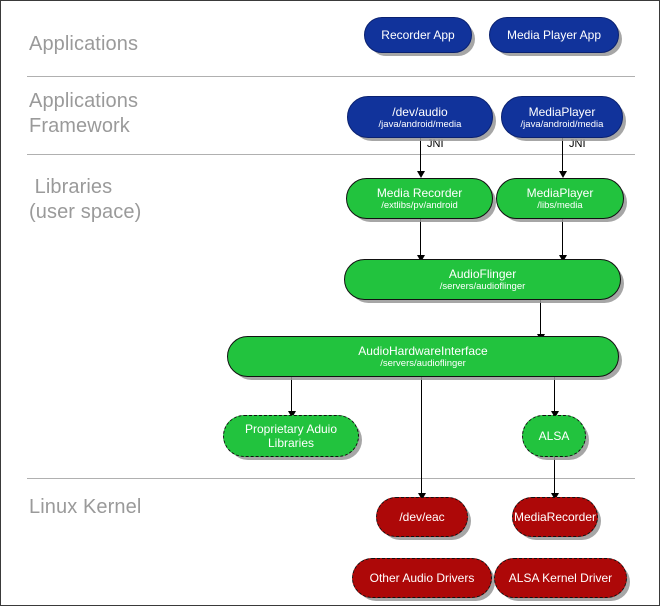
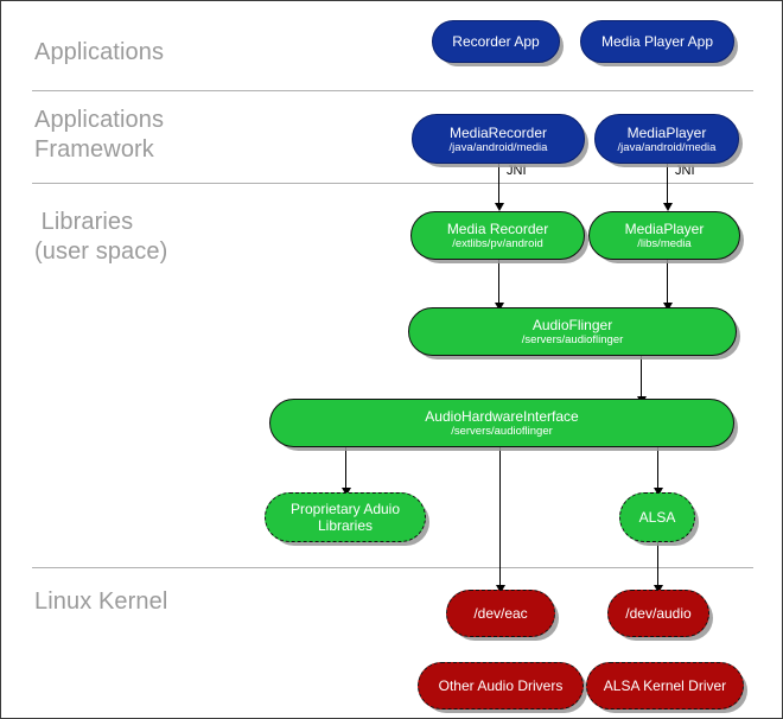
  Applications
  Applications
  Framework
  Libraries
  (user space)
  Linux Kernel
  JNI
  JNI
  Recorder App
  Media Player App
- /dev/audio
+ MediaRecorder
  /java/android/media
  MediaPlayer
  /java/android/media
  Media Recorder
  /extlibs/pv/android
  MediaPlayer
  /libs/media
  AudioFlinger
  /servers/audioflinger
  AudioHardwareInterface
  /servers/audioflinger
  Proprietary Aduio
  Libraries
  ALSA
  /dev/eac
- MediaRecorder
+ /dev/audio
  Other Audio Drivers
  ALSA Kernel Driver
